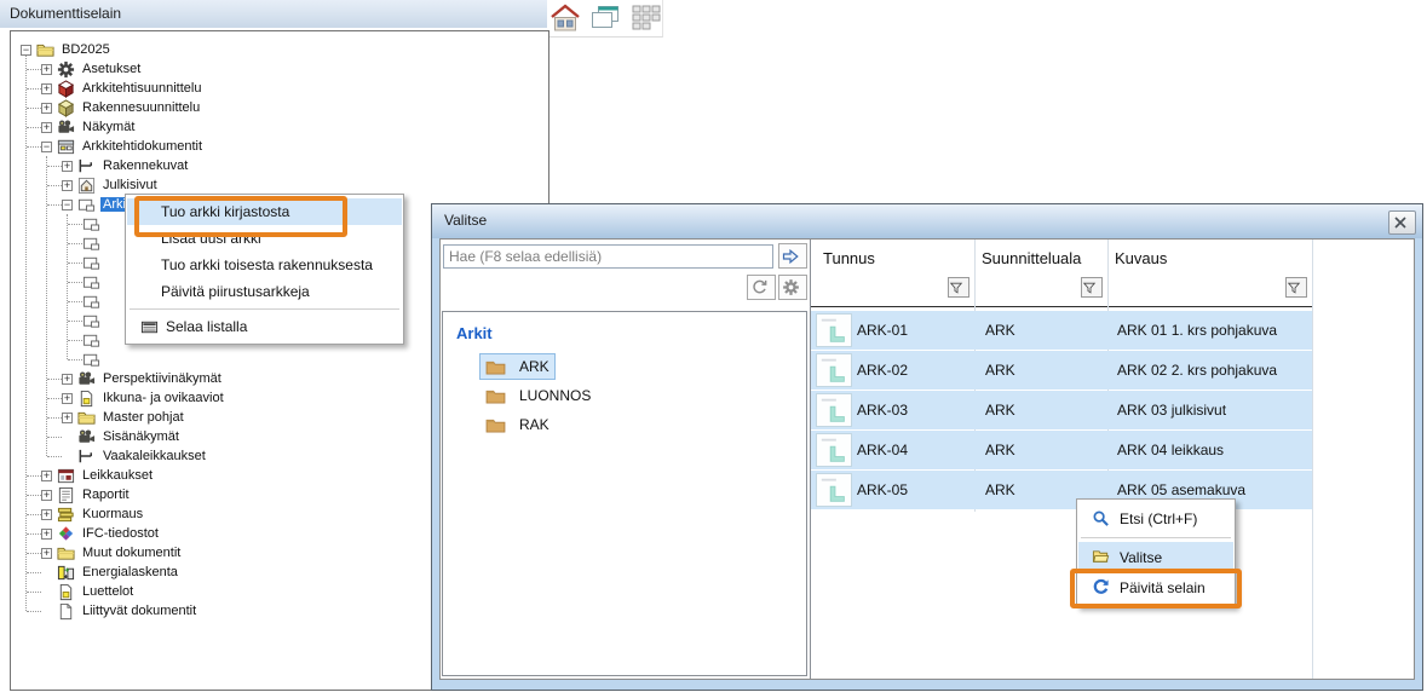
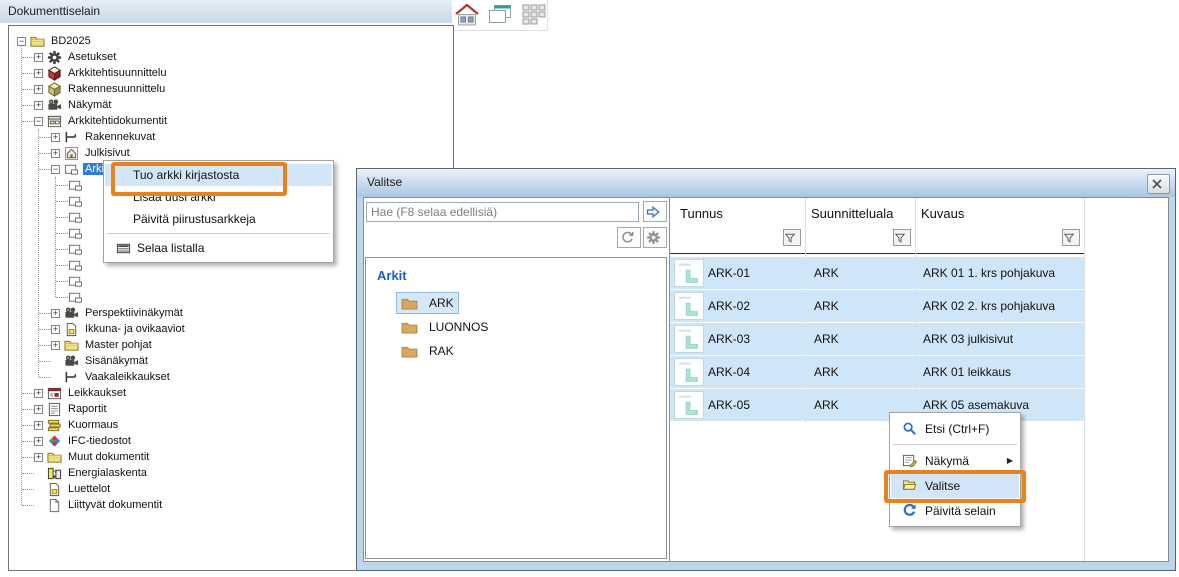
  Dokumenttiselain
  −
  BD2025
  +
  Asetukset
  +
  Arkkitehtisuunnittelu
  +
  Rakennesuunnittelu
  +
  Näkymät
  −
  Arkkitehtidokumentit
  +
  Rakennekuvat
  +
  Julkisivut
  −
  +
  Perspektiivinäkymät
  +
  Ikkuna- ja ovikaaviot
  +
  Master pohjat
  Sisänäkymät
  Vaakaleikkaukset
  +
  Leikkaukset
  +
  Raportit
  +
  Kuormaus
  +
  IFC-tiedostot
  +
  Muut dokumentit
  Energialaskenta
  Luettelot
  Liittyvät dokumentit
  Tuo arkki kirjastosta
  Lisää uusi arkki
- Tuo arkki toisesta rakennuksesta
  Päivitä piirustusarkkeja
  Selaa listalla
  Valitse
  Hae (F8 selaa edellisiä)
  Arkit
  ARK
  LUONNOS
  RAK
  Tunnus
  Suunnitteluala
  Kuvaus
  ARK-01
  ARK
  ARK 01 1. krs pohjakuva
  ARK-02
  ARK
  ARK 02 2. krs pohjakuva
  ARK-03
  ARK
  ARK 03 julkisivut
  ARK-04
  ARK
- ARK 04 leikkaus
+ ARK 01 leikkaus
  ARK-05
  ARK
  ARK 05 asemakuva
  Etsi (Ctrl+F)
+ Näkymä
+ ▶
  Valitse
  Päivitä selain
